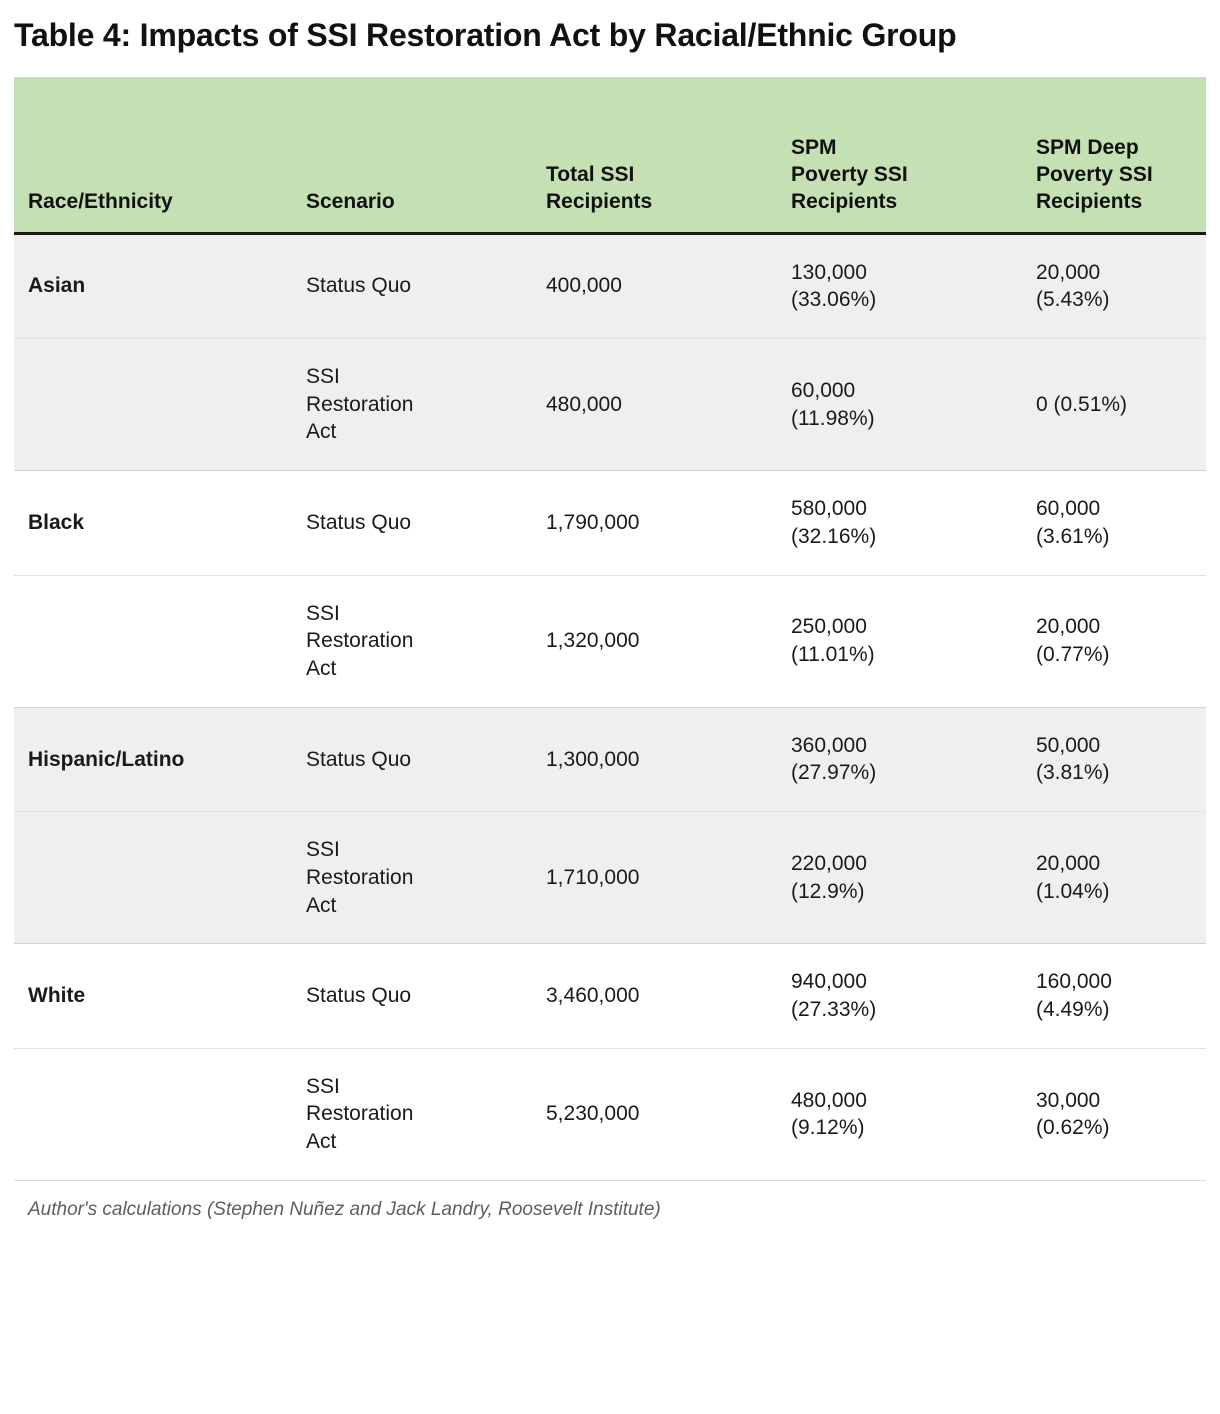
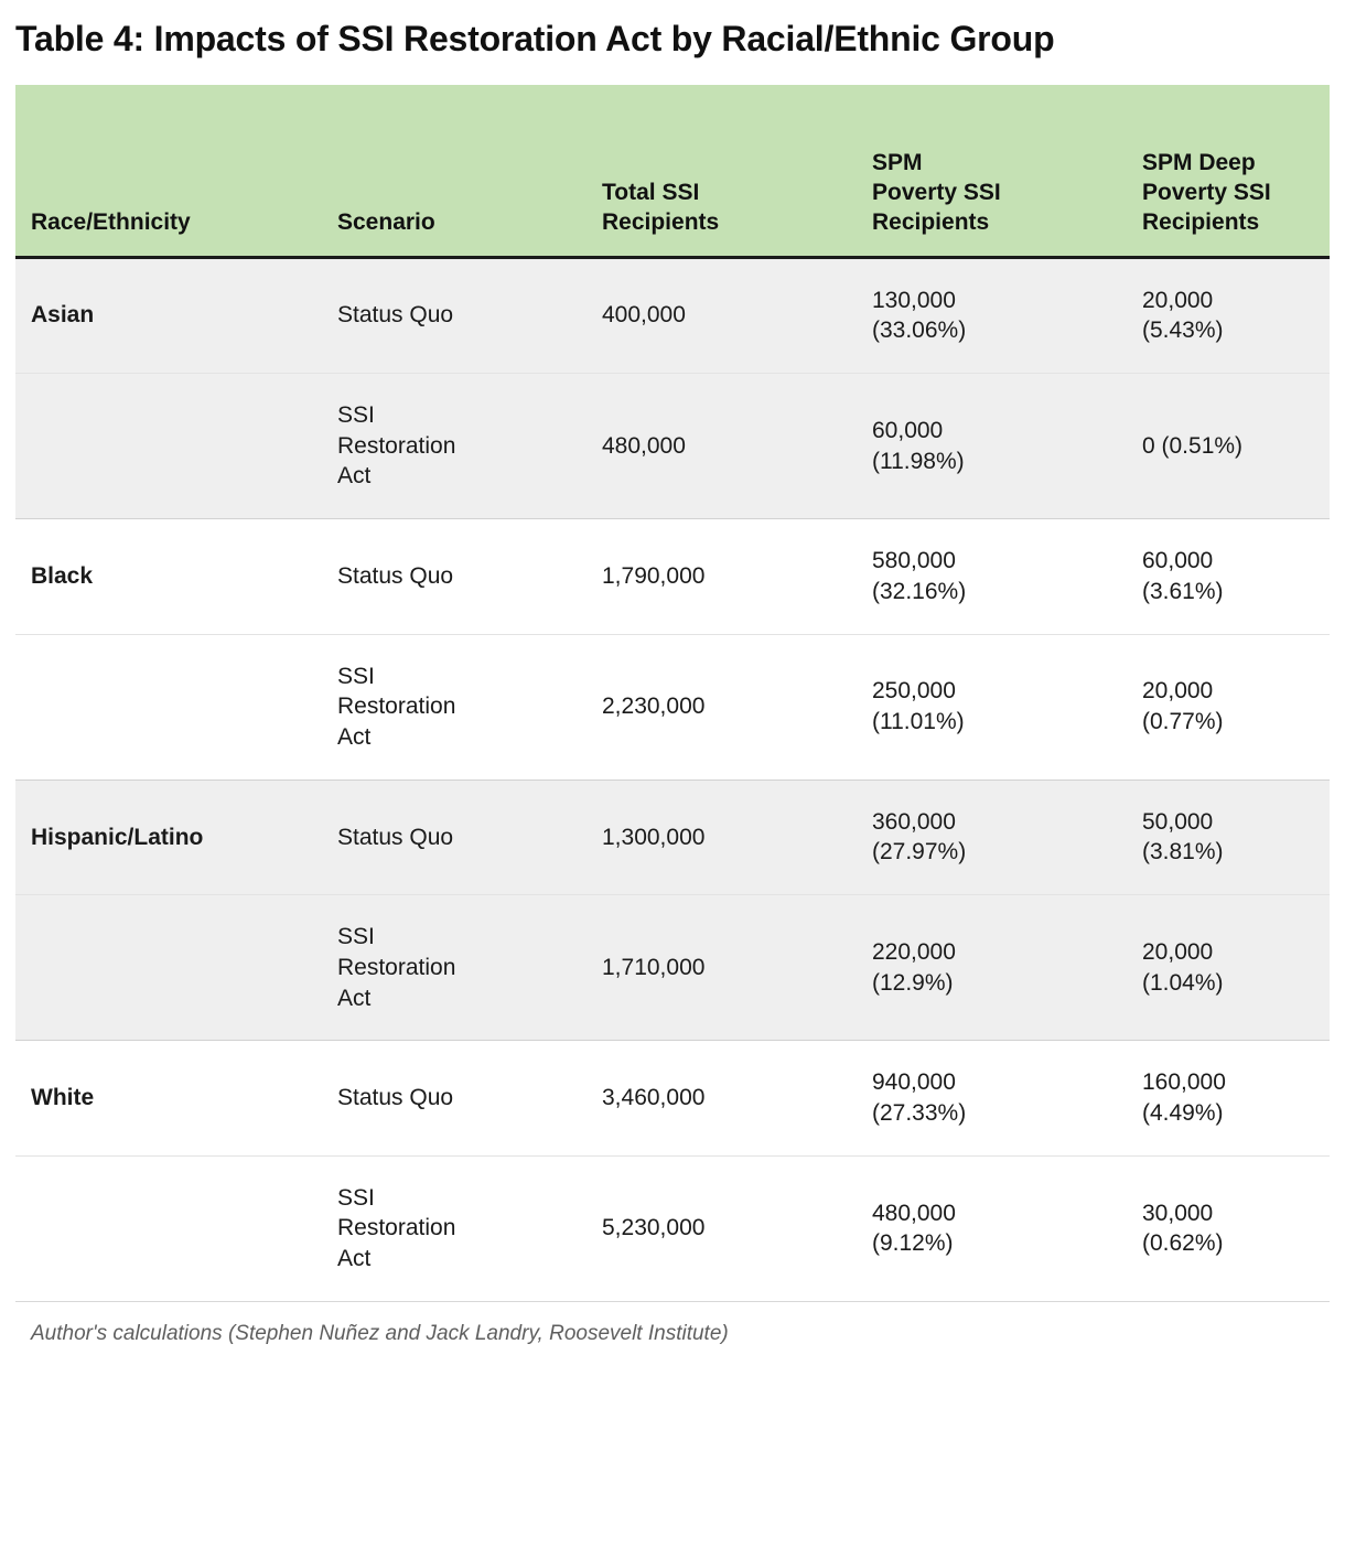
  Table 4: Impacts of SSI Restoration Act by Racial/Ethnic Group
  Race/Ethnicity	Scenario	Total SSI Recipients	SPM Poverty SSI Recipients	SPM Deep Poverty SSI Recipients
  Asian	Status Quo	400,000	130,000 (33.06%)	20,000 (5.43%)
  	SSI Restoration Act	480,000	60,000 (11.98%)	0 (0.51%)
  Black	Status Quo	1,790,000	580,000 (32.16%)	60,000 (3.61%)
- 	SSI Restoration Act	1,320,000	250,000 (11.01%)	20,000 (0.77%)
+ 	SSI Restoration Act	2,230,000	250,000 (11.01%)	20,000 (0.77%)
  Hispanic/Latino	Status Quo	1,300,000	360,000 (27.97%)	50,000 (3.81%)
  	SSI Restoration Act	1,710,000	220,000 (12.9%)	20,000 (1.04%)
  White	Status Quo	3,460,000	940,000 (27.33%)	160,000 (4.49%)
  	SSI Restoration Act	5,230,000	480,000 (9.12%)	30,000 (0.62%)
  Author's calculations (Stephen Nuñez and Jack Landry, Roosevelt Institute)
